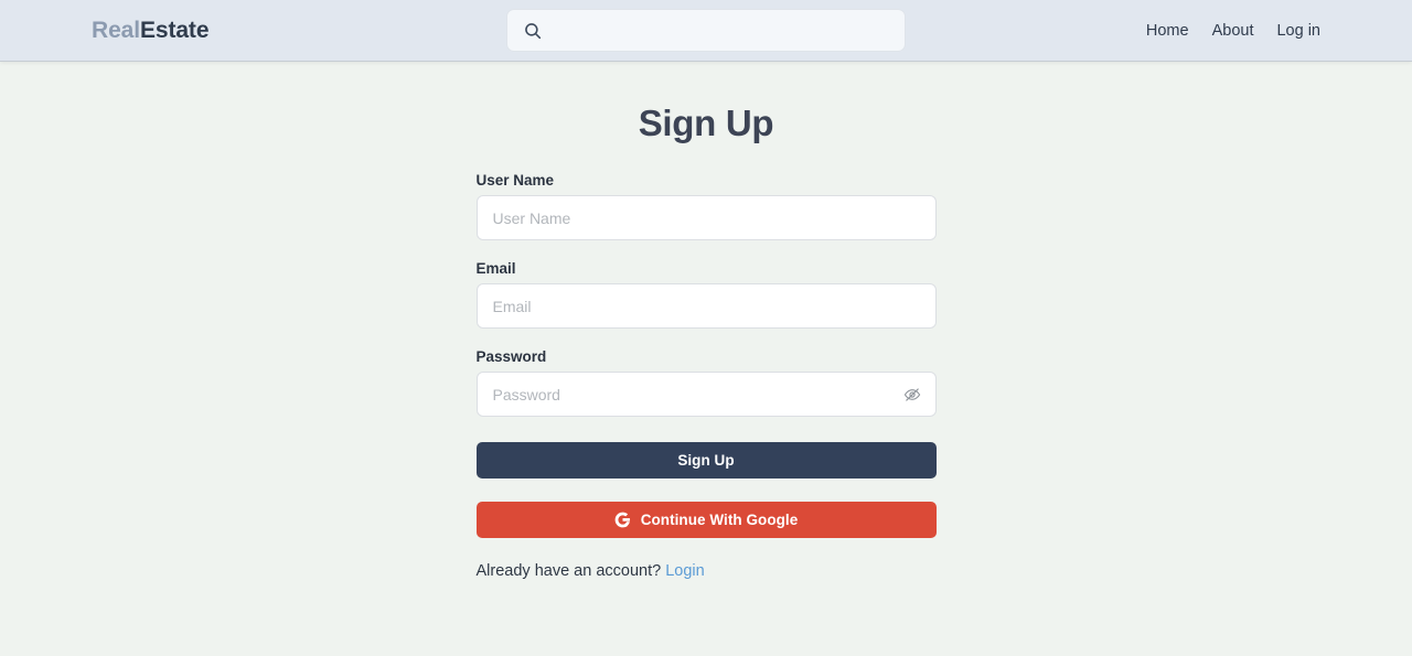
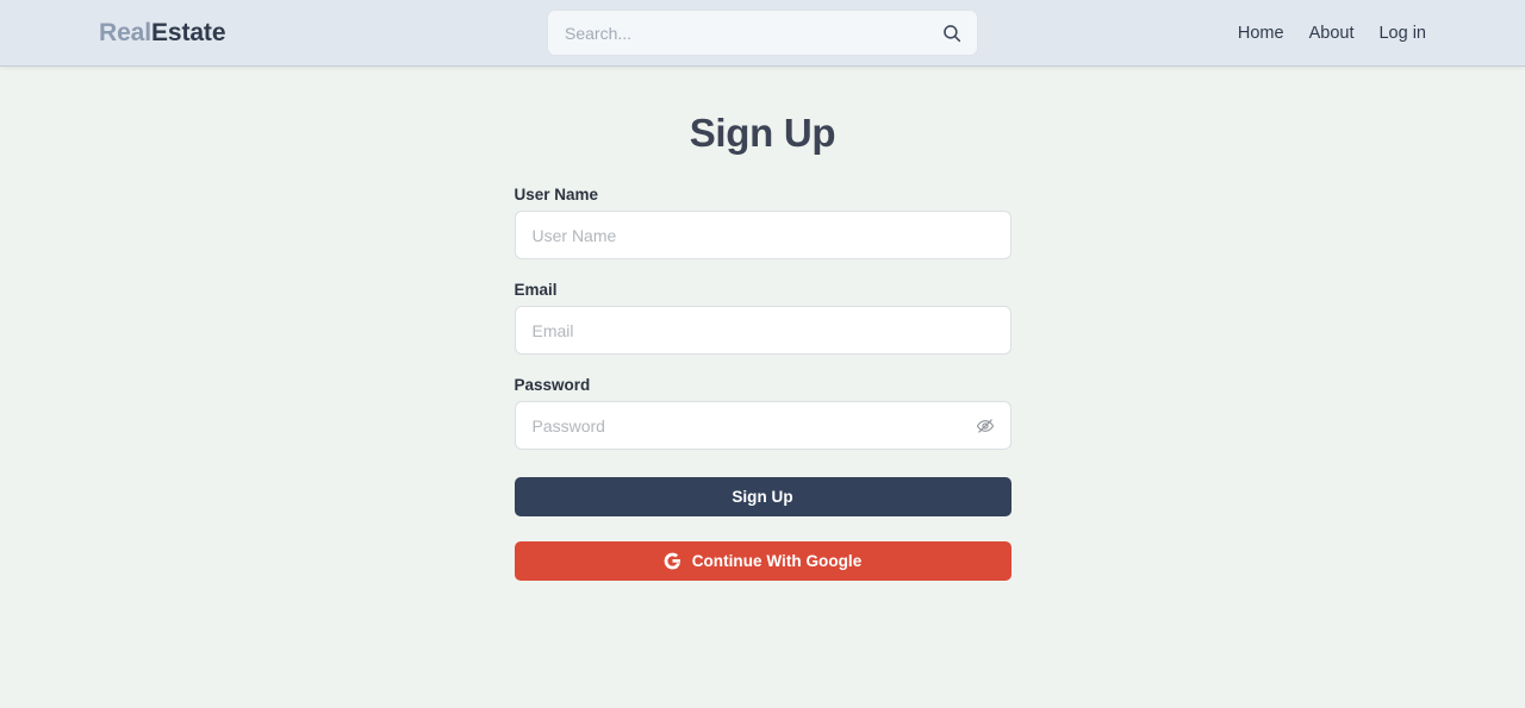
  RealEstate
+ Search...
  Home
  About
  Log in
  Sign Up
  User Name
  User Name
  Email
  Email
  Password
  Password
  Sign Up
  Continue With Google
- Already have an account? Login
